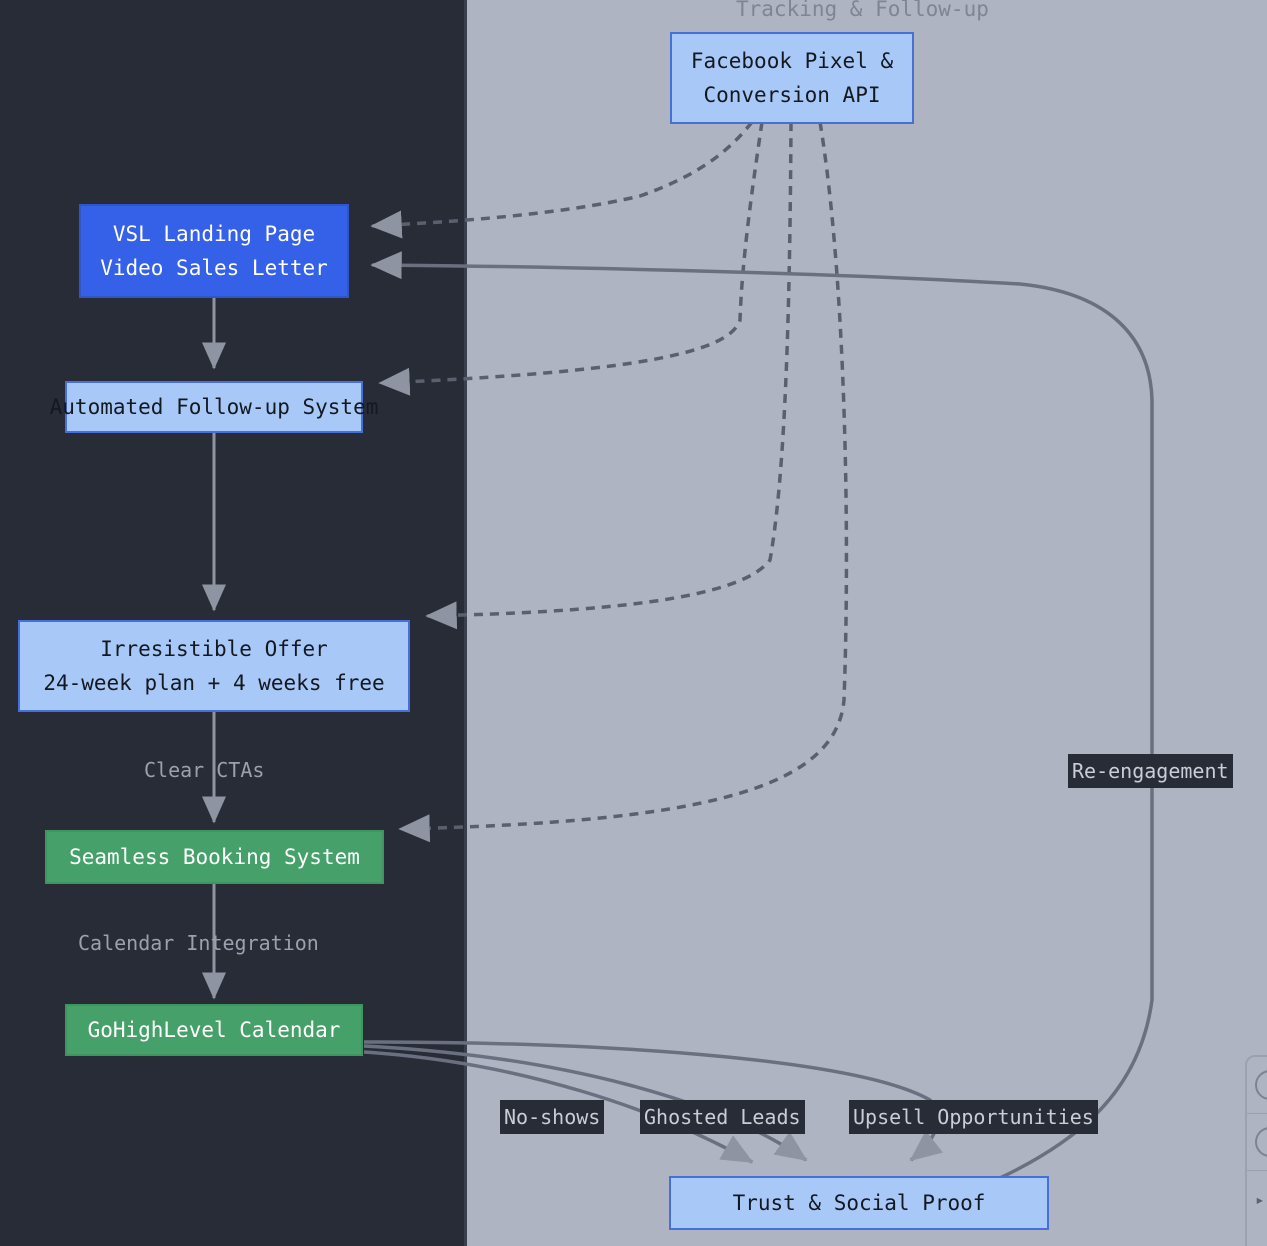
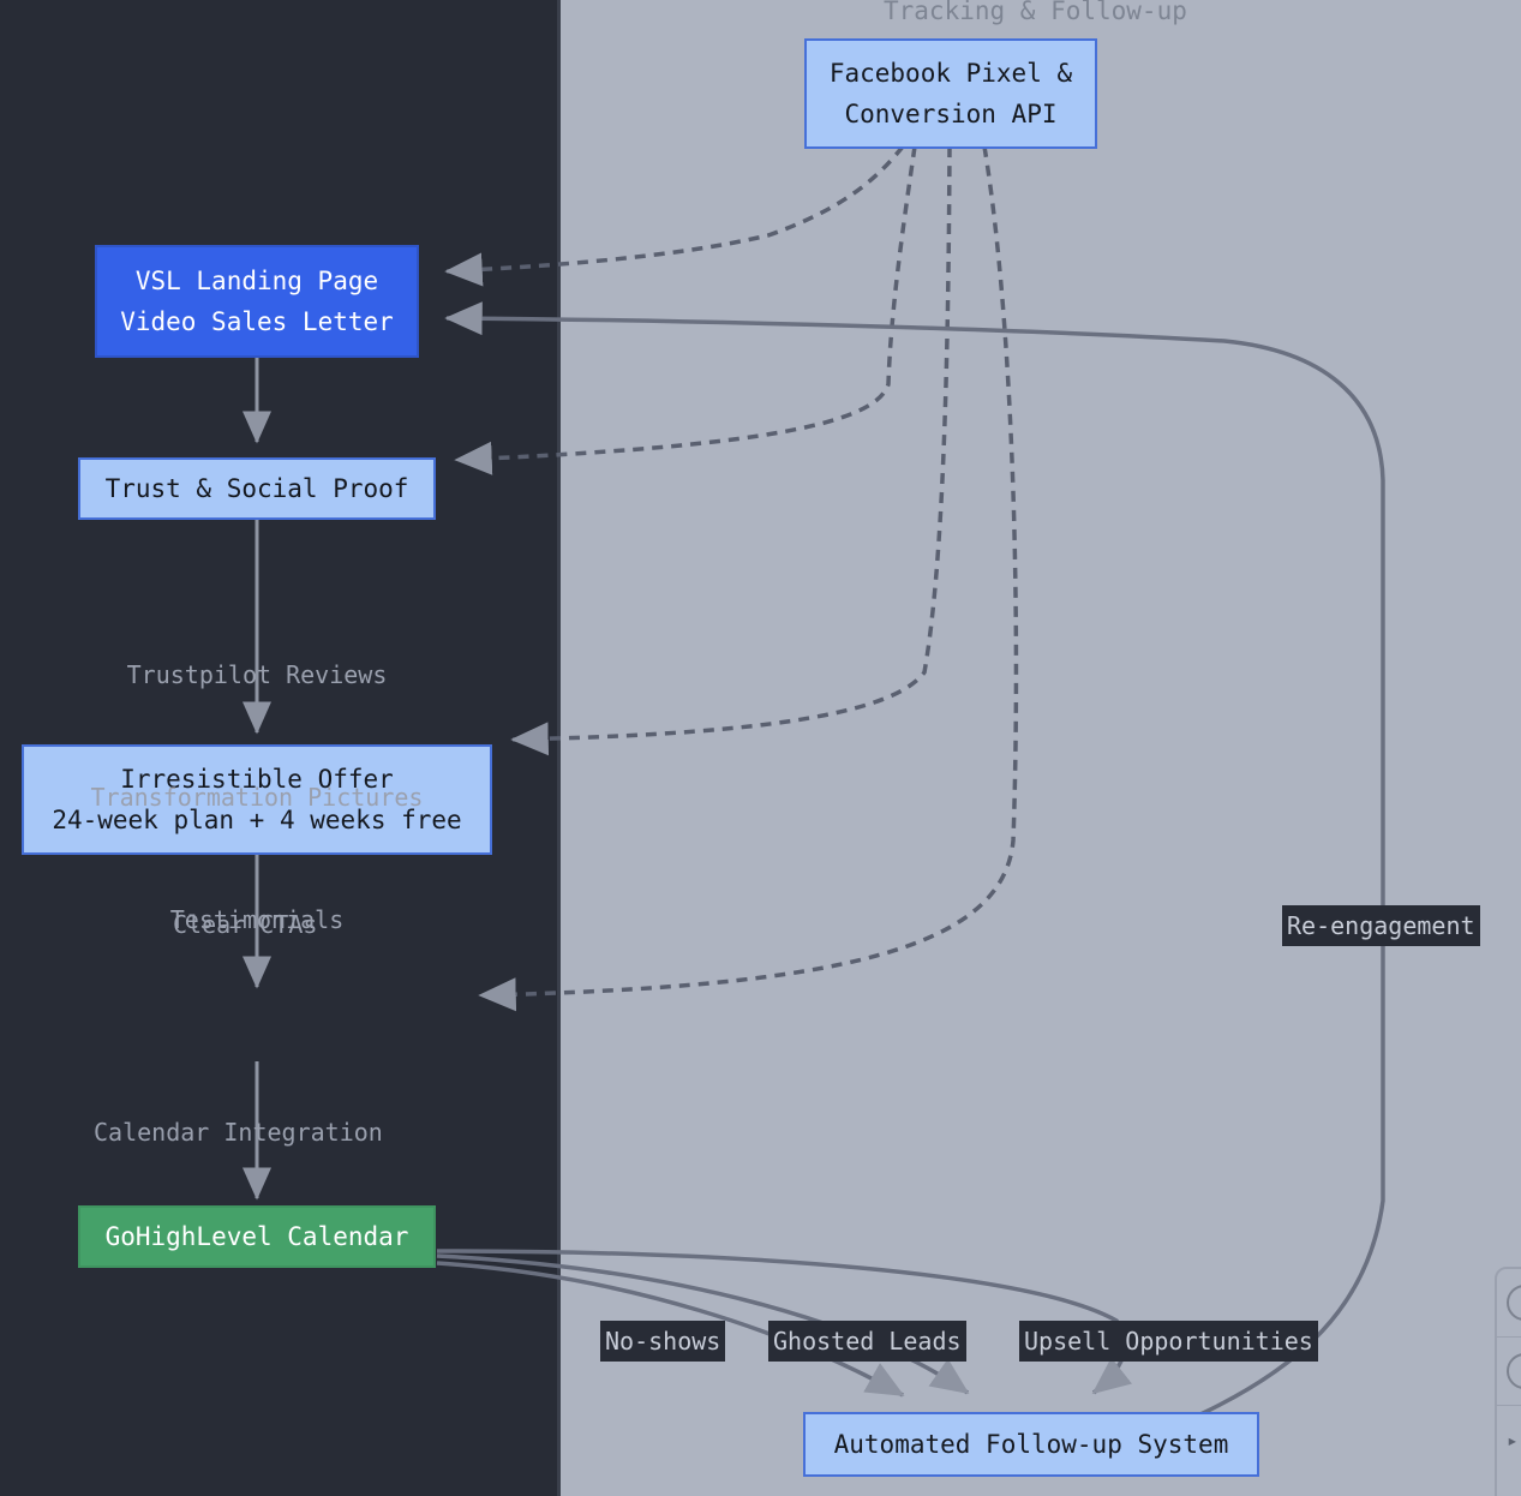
  Tracking & Follow-up
  Facebook Pixel &
  Conversion API
  VSL Landing Page
  Video Sales Letter
- Automated Follow-up System
+ Trust & Social Proof
  Irresistible Offer
  24-week plan + 4 weeks free
- Seamless Booking System
  GoHighLevel Calendar
- Trust & Social Proof
+ Automated Follow-up System
+ Trustpilot Reviews
+ Transformation Pictures
+ Testimonials
  Clear CTAs
  Calendar Integration
  No-shows
  Ghosted Leads
  Upsell Opportunities
  Re-engagement
  ▸
